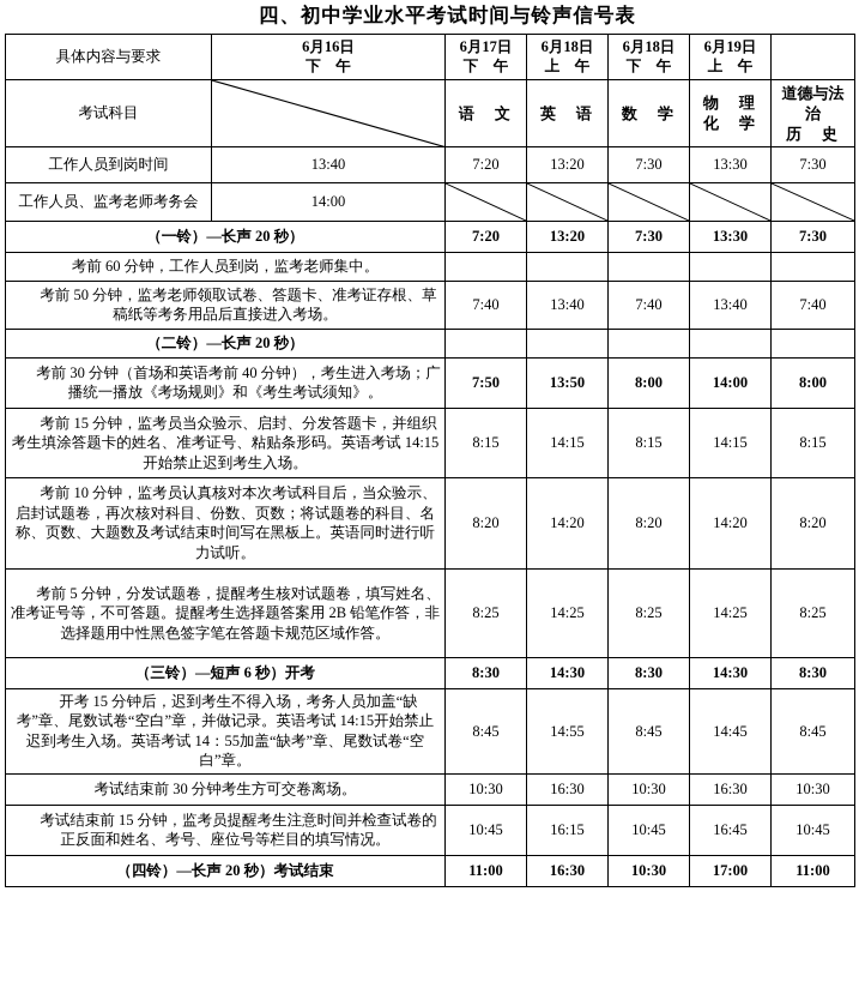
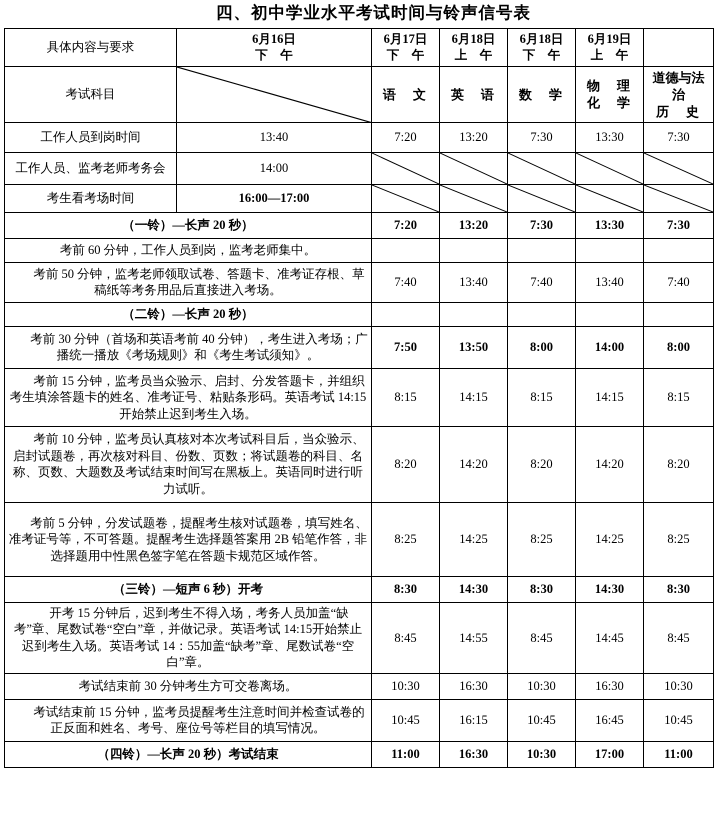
  四、初中学业水平考试时间与铃声信号表
  具体内容与要求	6月16日 下 午	6月17日 下 午	6月18日 上 午	6月18日 下 午	6月19日 上 午
  考试科目		语 文	英 语	数 学	物 理 化 学	道德与法治 历 史
  工作人员到岗时间	13:40	7:20	13:20	7:30	13:30	7:30
  工作人员、监考老师考务会	14:00
+ 考生看考场时间	16:00—17:00
  （一铃）—长声 20 秒）	7:20	13:20	7:30	13:30	7:30
  考前 60 分钟，工作人员到岗，监考老师集中。
  考前 50 分钟，监考老师领取试卷、答题卡、准考证存根、草稿纸等考务用品后直接进入考场。	7:40	13:40	7:40	13:40	7:40
  （二铃）—长声 20 秒）
  考前 30 分钟（首场和英语考前 40 分钟），考生进入考场；广播统一播放《考场规则》和《考生考试须知》。	7:50	13:50	8:00	14:00	8:00
  考前 15 分钟，监考员当众验示、启封、分发答题卡，并组织考生填涂答题卡的姓名、准考证号、粘贴条形码。英语考试 14:15开始禁止迟到考生入场。	8:15	14:15	8:15	14:15	8:15
  考前 10 分钟，监考员认真核对本次考试科目后，当众验示、启封试题卷，再次核对科目、份数、页数；将试题卷的科目、名称、页数、大题数及考试结束时间写在黑板上。英语同时进行听力试听。	8:20	14:20	8:20	14:20	8:20
  考前 5 分钟，分发试题卷，提醒考生核对试题卷，填写姓名、准考证号等，不可答题。提醒考生选择题答案用 2B 铅笔作答，非选择题用中性黑色签字笔在答题卡规范区域作答。	8:25	14:25	8:25	14:25	8:25
  （三铃）—短声 6 秒）开考	8:30	14:30	8:30	14:30	8:30
  开考 15 分钟后，迟到考生不得入场，考务人员加盖“缺考”章、尾数试卷“空白”章，并做记录。英语考试 14:15开始禁止迟到考生入场。英语考试 14：55加盖“缺考”章、尾数试卷“空白”章。	8:45	14:55	8:45	14:45	8:45
  考试结束前 30 分钟考生方可交卷离场。	10:30	16:30	10:30	16:30	10:30
  考试结束前 15 分钟，监考员提醒考生注意时间并检查试卷的正反面和姓名、考号、座位号等栏目的填写情况。	10:45	16:15	10:45	16:45	10:45
  （四铃）—长声 20 秒）考试结束	11:00	16:30	10:30	17:00	11:00
